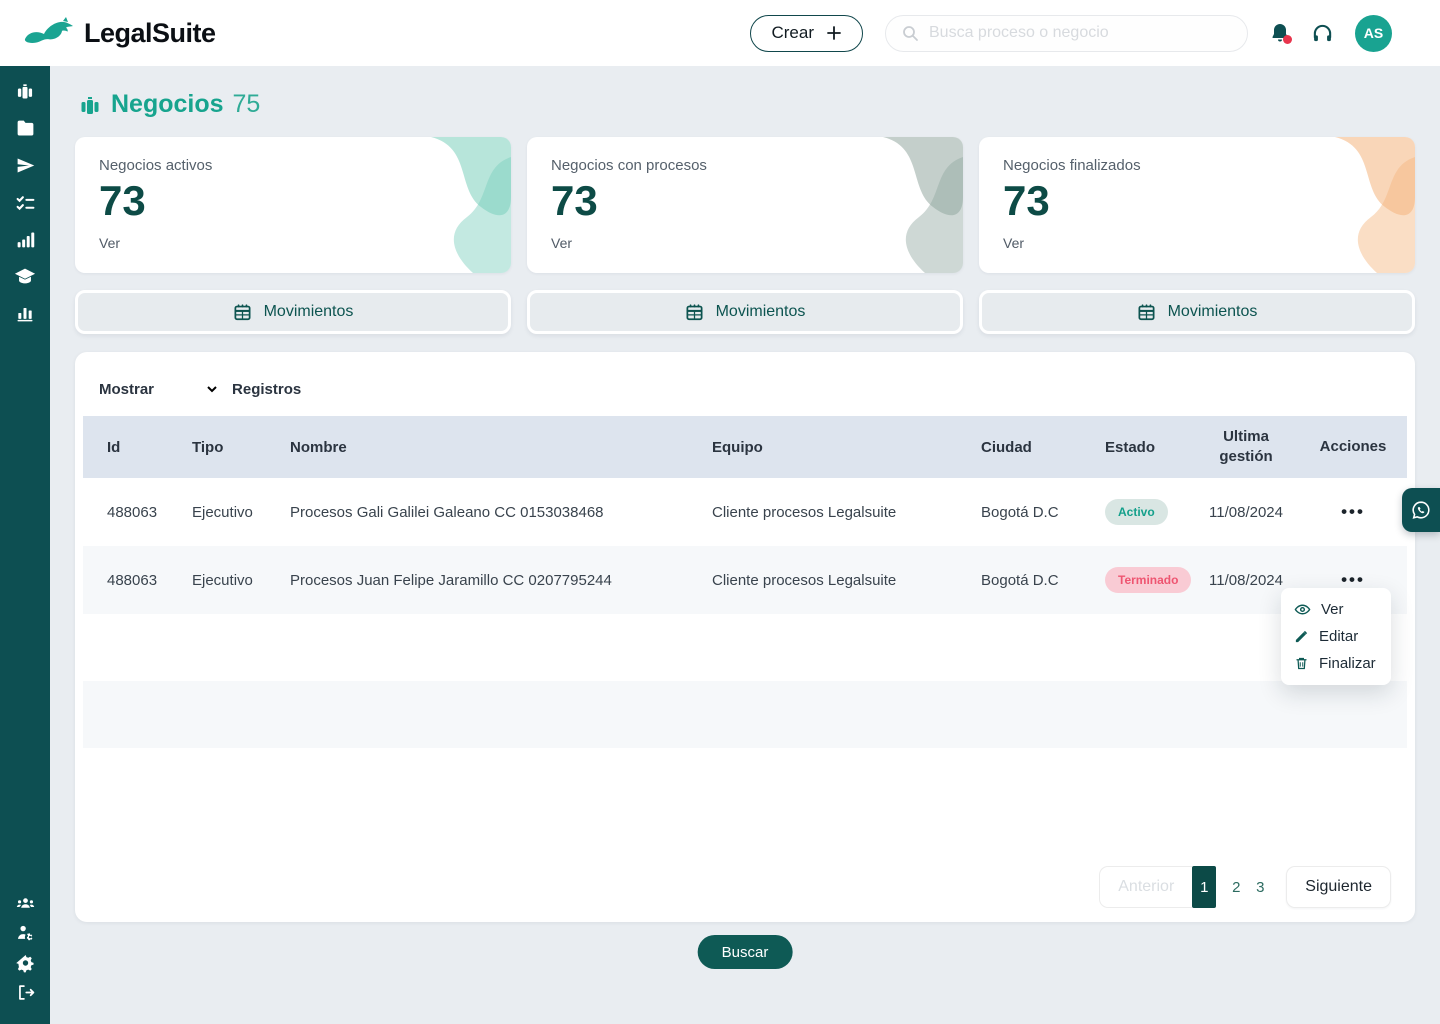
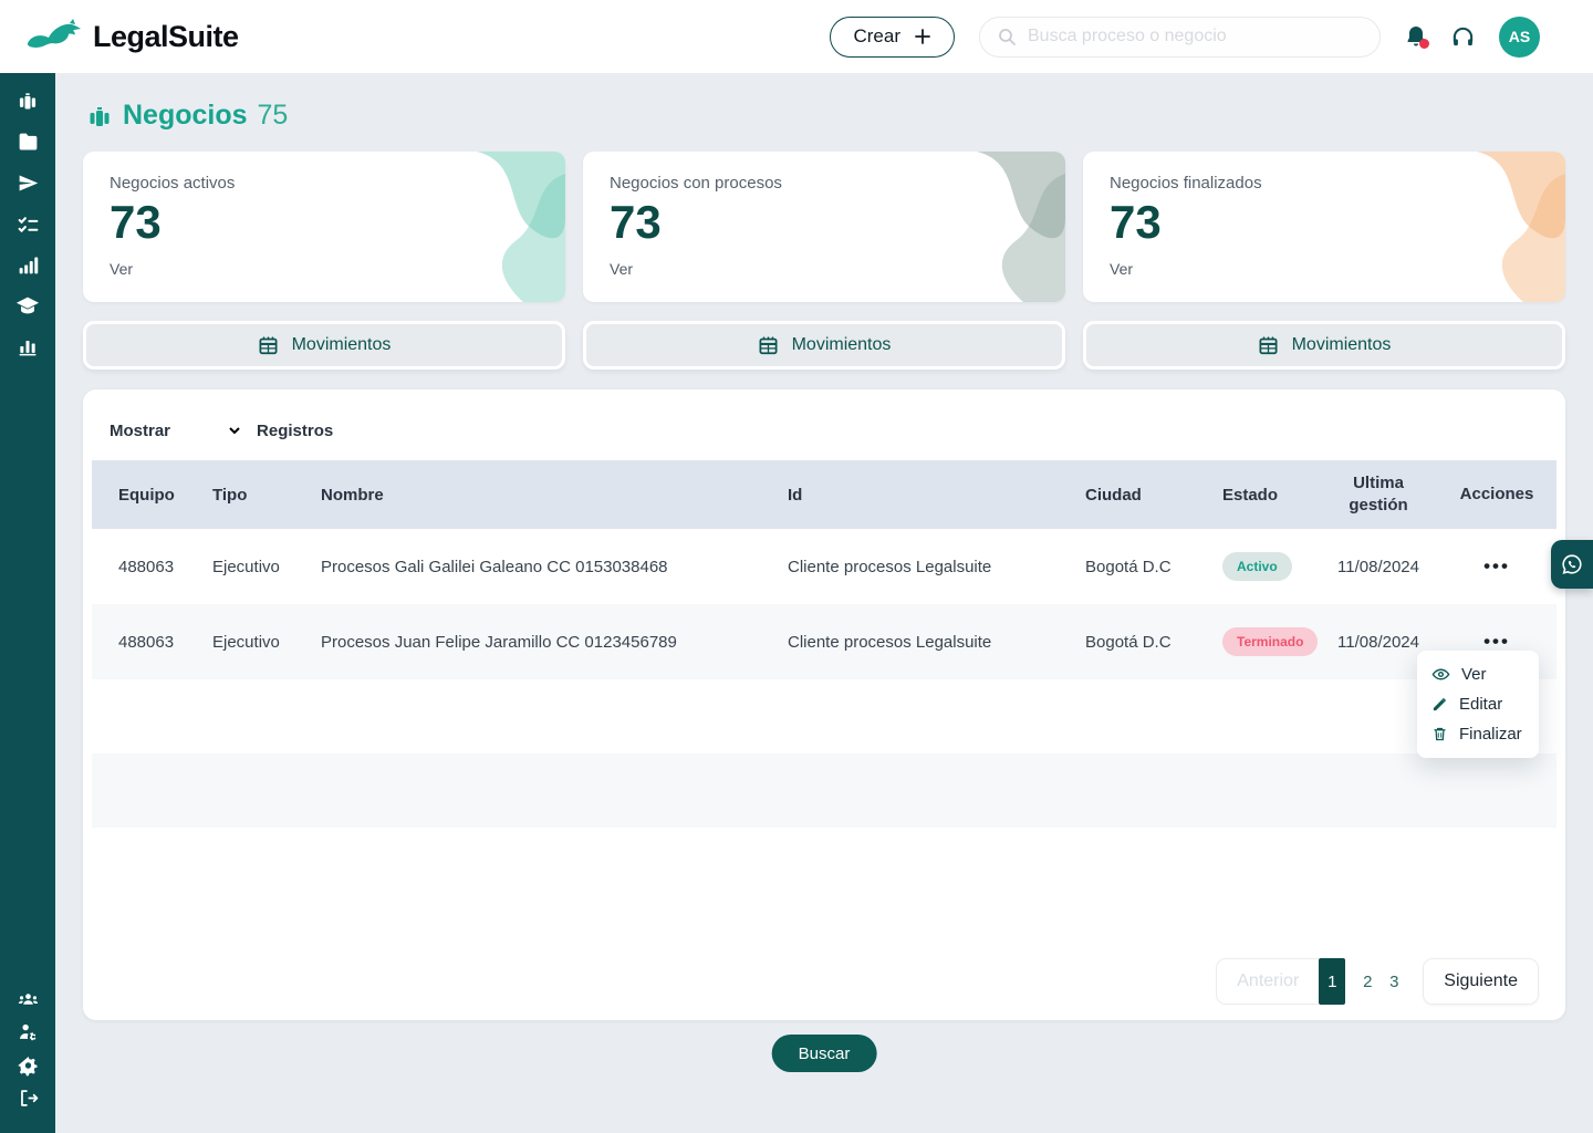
  LegalSuite
  Crear
  Busca proceso o negocio
  AS
  Negocios
  75
  Negocios activos
  73
  Ver
  Negocios con procesos
  73
  Ver
  Negocios finalizados
  73
  Ver
  Movimientos
  Movimientos
  Movimientos
  Mostrar
  Registros
- Id
+ Equipo
  Tipo
  Nombre
- Equipo
+ Id
  Ciudad
  Estado
  Ultima gestión
  Acciones
  488063
  Ejecutivo
  Procesos Gali Galilei Galeano CC 0153038468
  Cliente procesos Legalsuite
  Bogotá D.C
  Activo
  11/08/2024
  •••
  488063
  Ejecutivo
- Procesos Juan Felipe Jaramillo CC 0207795244
+ Procesos Juan Felipe Jaramillo CC 0123456789
  Cliente procesos Legalsuite
  Bogotá D.C
  Terminado
  11/08/2024
  •••
  Anterior
  1
  2
  3
  Siguiente
  Buscar
  Ver
  Editar
  Finalizar
